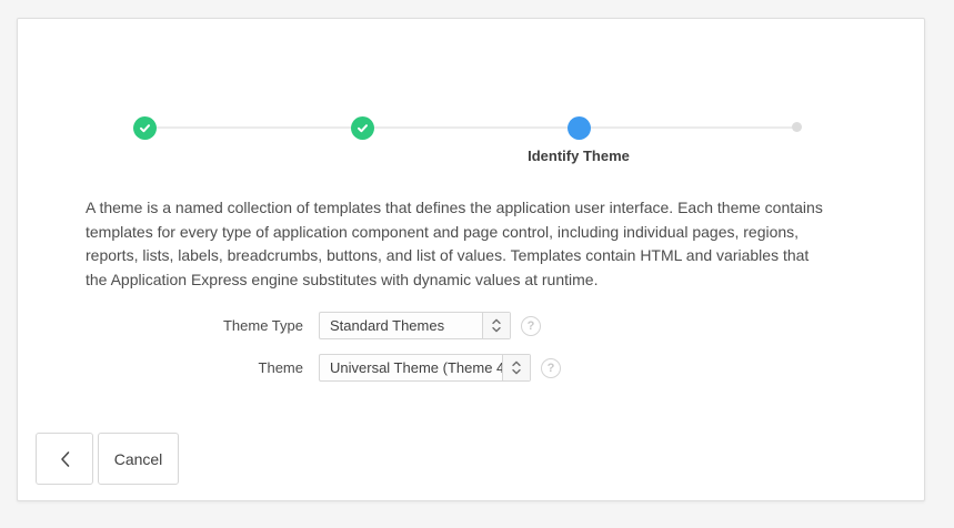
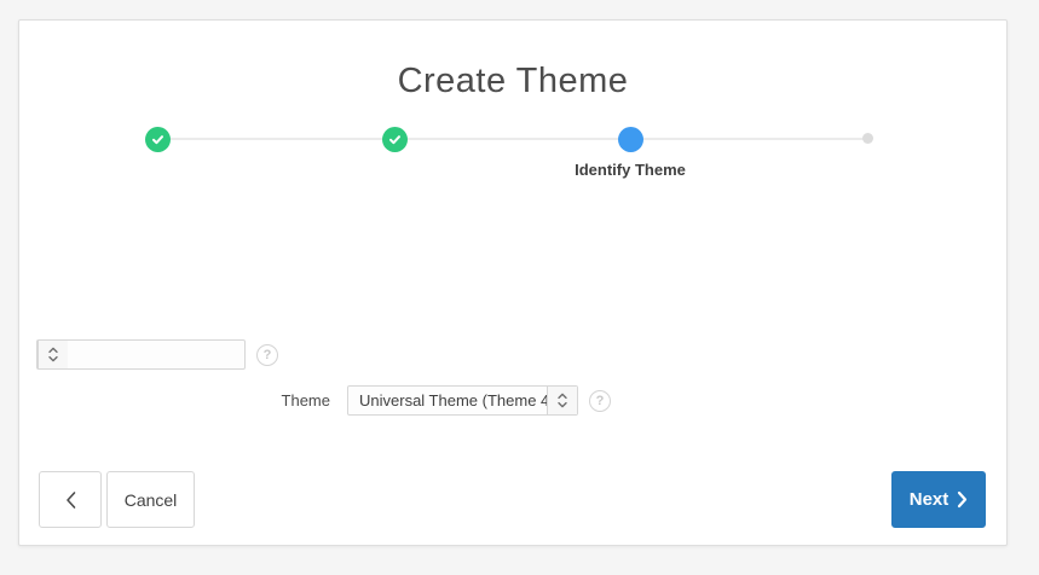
+ Create Theme
  Identify Theme
- A theme is a named collection of templates that defines the application user interface. Each theme contains templates for every type of application component and page control, including individual pages, regions, reports, lists, labels, breadcrumbs, buttons, and list of values. Templates contain HTML and variables that the Application Express engine substitutes with dynamic values at runtime.
- Theme Type
- Standard Themes
  ?
  Theme
  Universal Theme (Theme 4
  ?
  Cancel
+ Next
